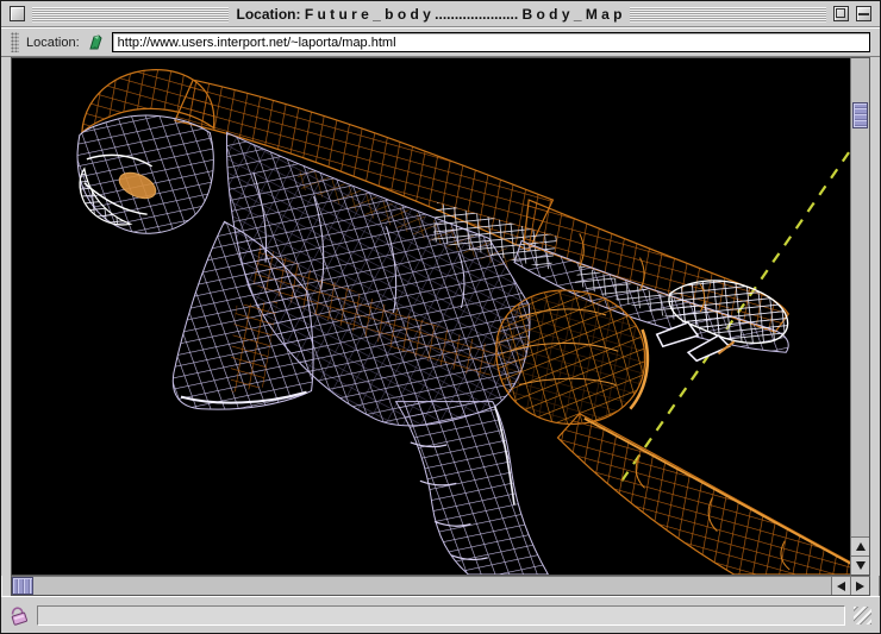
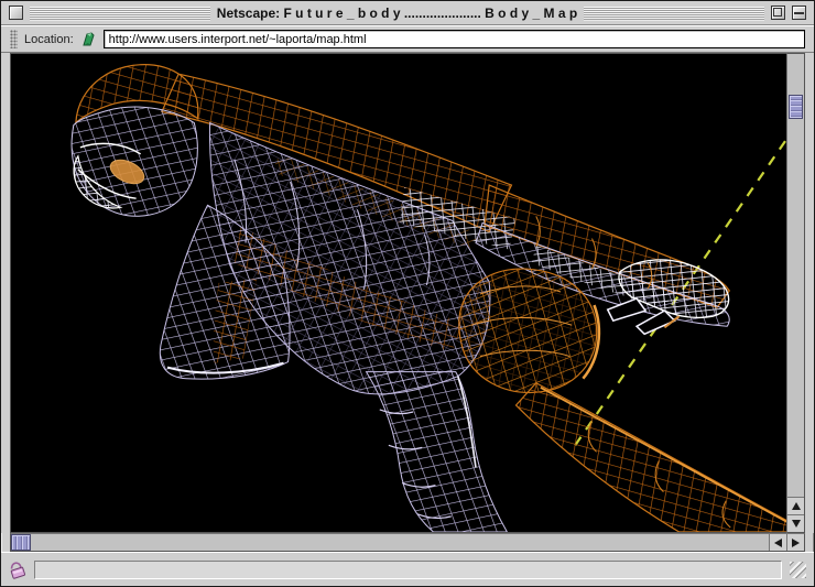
- Location: F u t u r e _ b o d y ..................... B o d y _ M a p
+ Netscape: F u t u r e _ b o d y ..................... B o d y _ M a p
  Location:
  http://www.users.interport.net/~laporta/map.html
